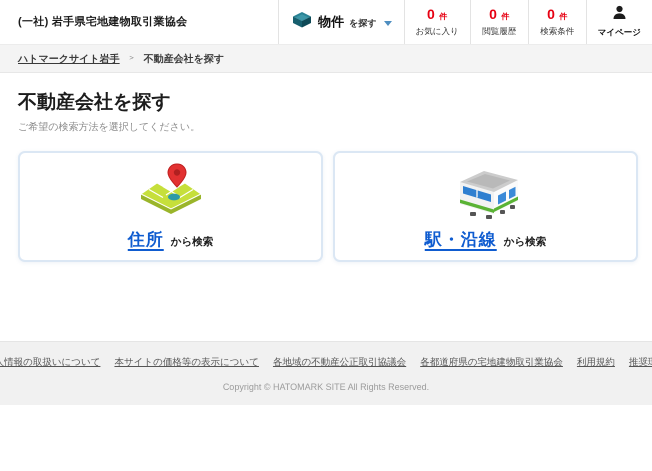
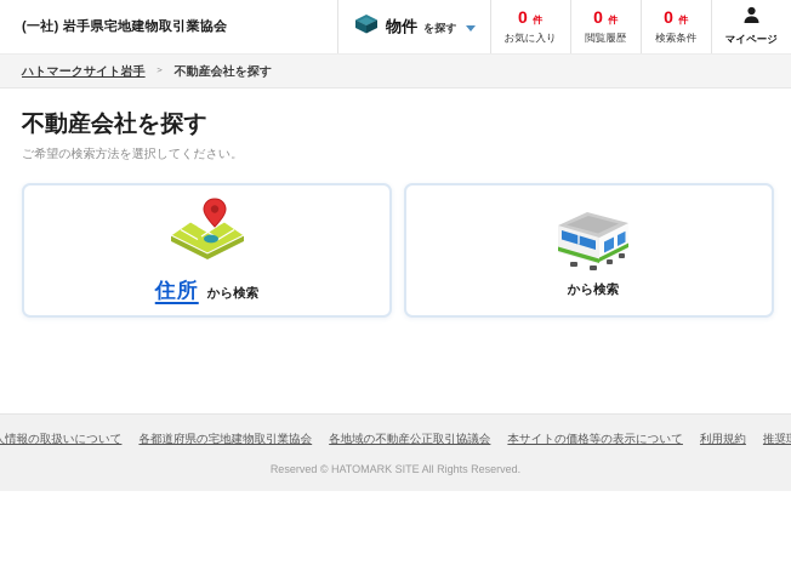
  (一社) 岩手県宅地建物取引業協会
  物件
  を探す
  0 件
  お気に入り
  0 件
  閲覧履歴
  0 件
  検索条件
  マイページ
  ハトマークサイト岩手
  ＞
  不動産会社を探す
  不動産会社を探す
  ご希望の検索方法を選択してください。
  住所
  から検索
- 駅・沿線
  から検索
  情報の取扱いについて
- 本サイトの価格等の表示について
+ 各都道府県の宅地建物取引業協会
  各地域の不動産公正取引協議会
- 各都道府県の宅地建物取引業協会
+ 本サイトの価格等の表示について
  利用規約
- Copyright © HATOMARK SITE All Rights Reserved.
+ Reserved © HATOMARK SITE All Rights Reserved.
